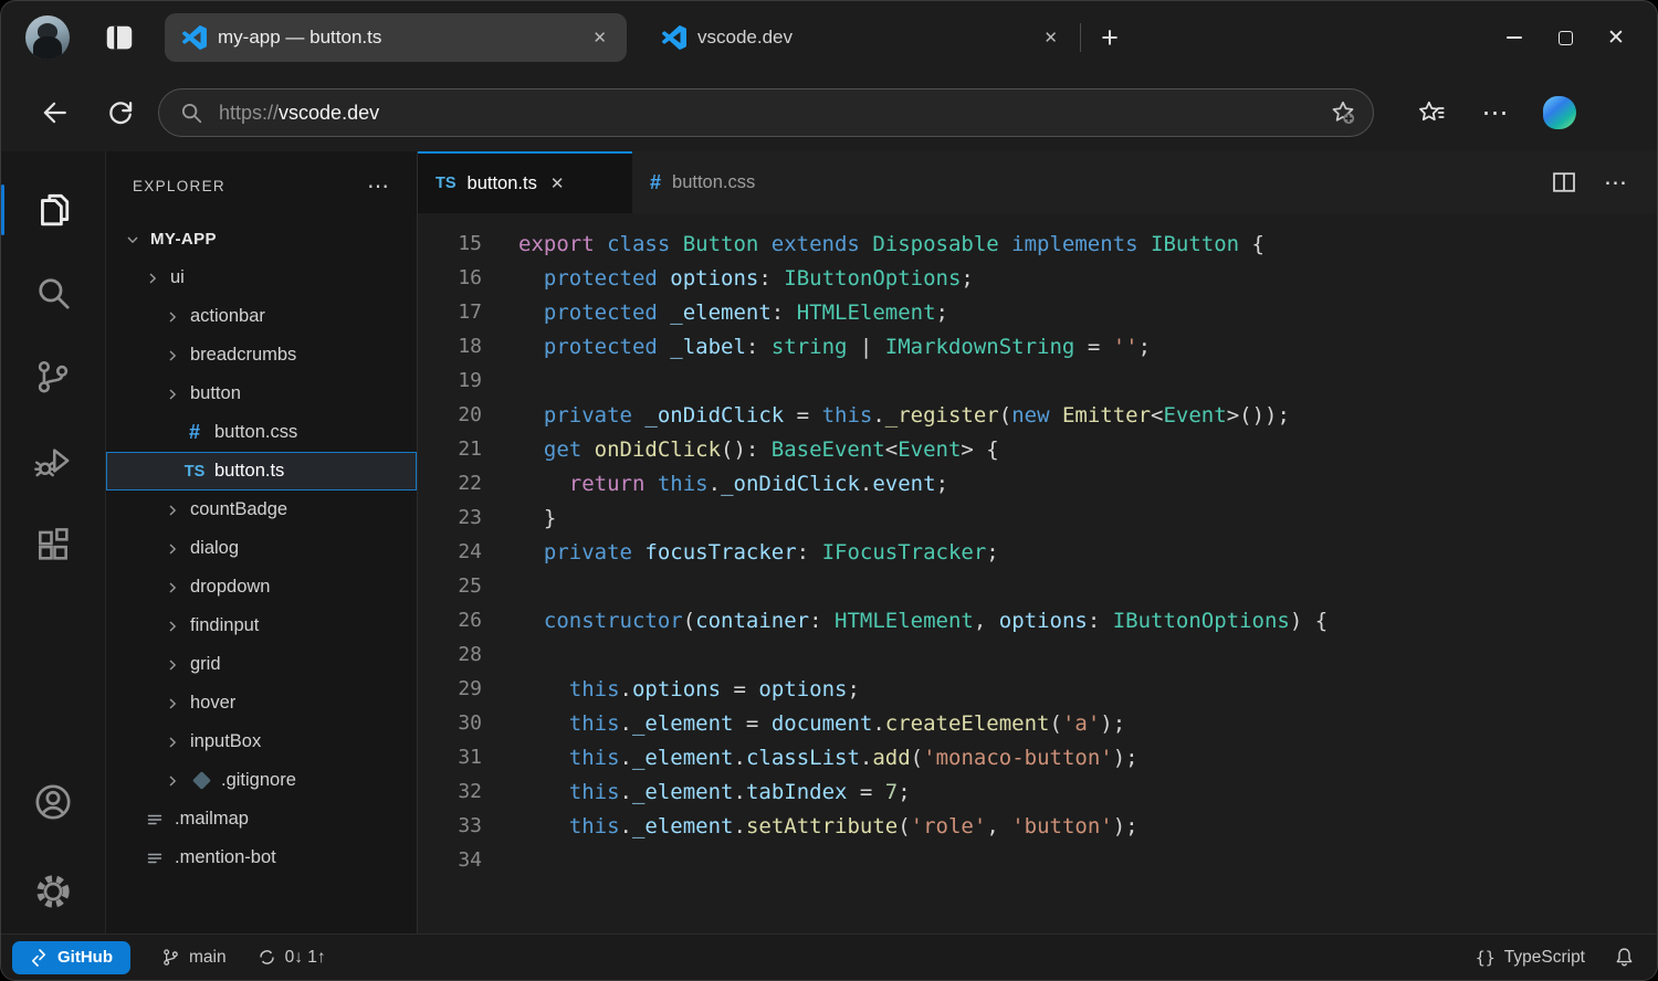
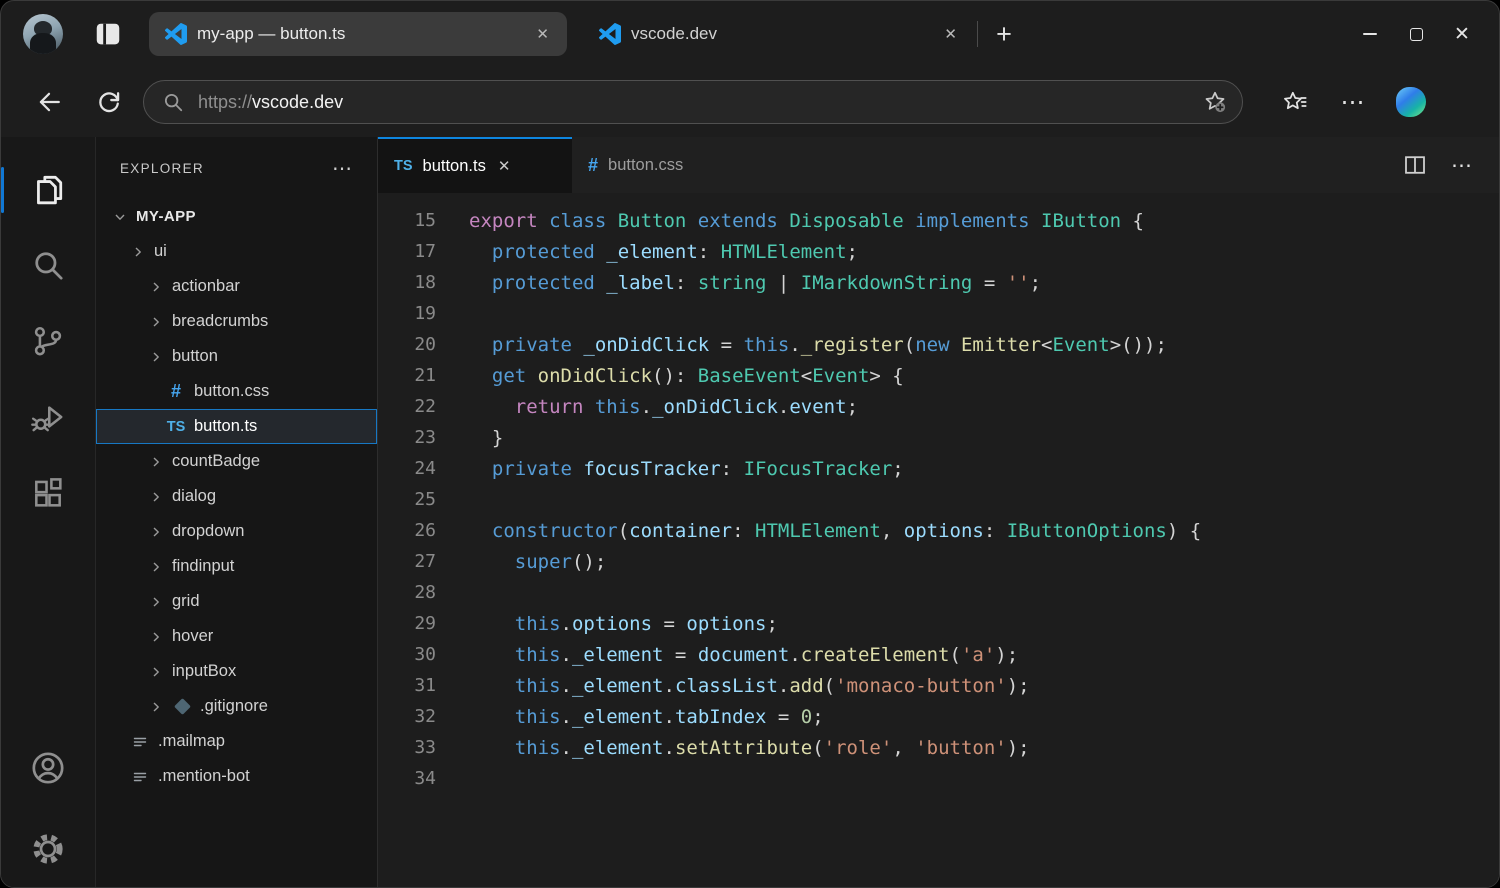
  my-app — button.ts
  ✕
  vscode.dev
  ✕
  +
  ✕
  https://vscode.dev
  ⋯
  EXPLORER
  ⋯
  MY-APP
  ui
  actionbar
  breadcrumbs
  button
  #
  button.css
  TS
  button.ts
  countBadge
  dialog
  dropdown
  findinput
  grid
  hover
  inputBox
  .gitignore
  .mailmap
  .mention-bot
  TS
  button.ts
  ✕
  #
  button.css
  ⋯
  15
  export class Button extends Disposable implements IButton {
- 16
- protected options: IButtonOptions;
  17
  protected _element: HTMLElement;
  18
  protected _label: string | IMarkdownString = '';
  19
  20
  private _onDidClick = this._register(new Emitter<Event>());
  21
  get onDidClick(): BaseEvent<Event> {
  22
  return this._onDidClick.event;
  23
  }
  24
  private focusTracker: IFocusTracker;
  25
  26
  constructor(container: HTMLElement, options: IButtonOptions) {
+ 27
+ super();
  28
  29
  this.options = options;
  30
  this._element = document.createElement('a');
  31
  this._element.classList.add('monaco-button');
  32
- this._element.tabIndex = 7;
+ this._element.tabIndex = 0;
  33
  this._element.setAttribute('role', 'button');
  34
- GitHub
- main
- 0↓ 1↑
- {}
- TypeScript
